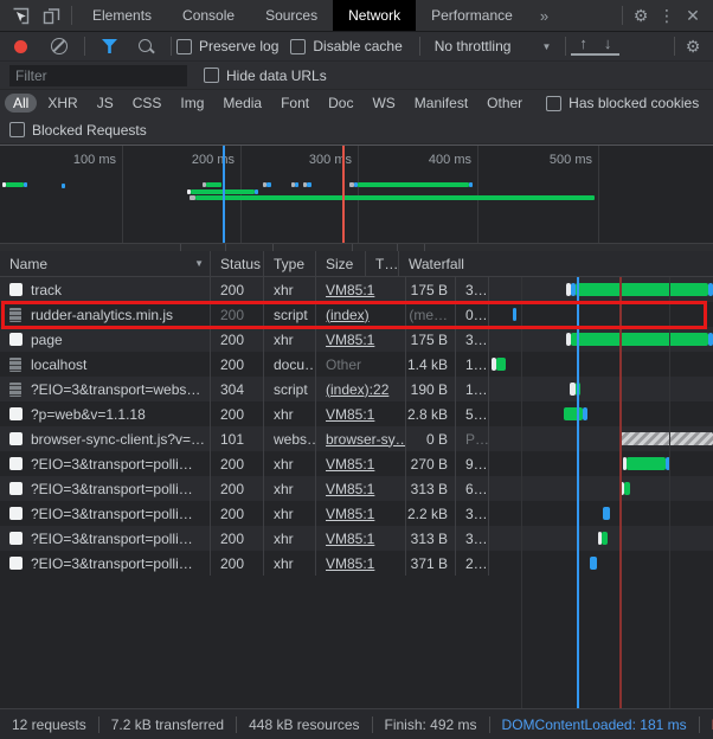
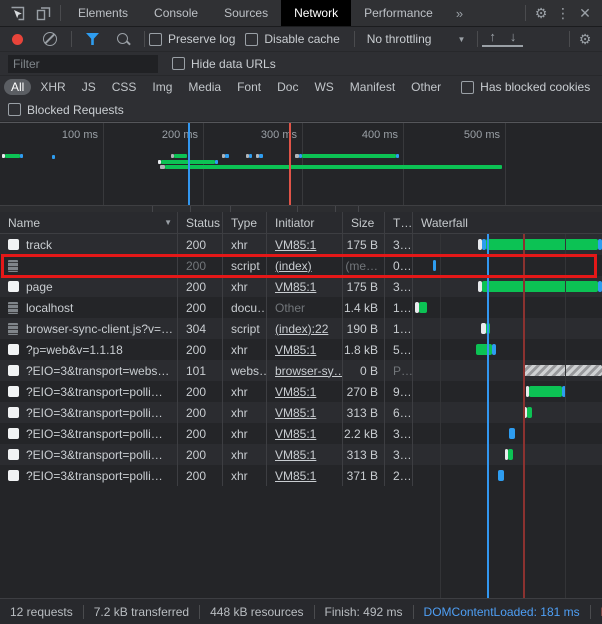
  Elements
  Console
  Sources
  Network
  Performance
  »
  ⚙
  ⋮
  ✕
  Preserve log
  Disable cache
  No throttling
  ▼
  ↑
  ↓
  ⚙
  Filter
  Hide data URLs
  All
  XHR
  JS
  CSS
  Img
  Media
  Font
  Doc
  WS
  Manifest
  Other
  Has blocked cookies
  Blocked Requests
  100 ms
  200s
  300 ms
  400 ms
  500 ms
  Name
  ▼
  Status
  Type
+ Initiator
  Size
  T…
  Waterfall
  track
  200
  xhr
  VM85:1
  175 B
  3…
- rudder-analytics.min.js
  200
  script
  (index)
  (me…
  0…
  page
  200
  xhr
  VM85:1
  175 B
  3…
  localhost
  200
  docu…
  Other
  1.4 kB
  1…
- ?EIO=3&transport=webs…
+ browser-sync-client.js?v=…
  304
  script
  (index):22
  190 B
  1…
  ?p=web&v=1.1.18
  200
  xhr
  VM85:1
- 2.8 kB
+ 1.8 kB
  5…
- browser-sync-client.js?v=…
+ ?EIO=3&transport=webs…
  101
  webs…
  browser-sy…
  0 B
  P…
  ?EIO=3&transport=polli…
  200
  xhr
  VM85:1
  270 B
  9…
  ?EIO=3&transport=polli…
  200
  xhr
  VM85:1
  313 B
  6…
  ?EIO=3&transport=polli…
  200
  xhr
  VM85:1
  2.2 kB
  3…
  ?EIO=3&transport=polli…
  200
  xhr
  VM85:1
  313 B
  3…
  ?EIO=3&transport=polli…
  200
  xhr
  VM85:1
  371 B
  2…
  12 requests
  7.2 kB transferred
  448 kB resources
  Finish: 492 ms
  DOMContentLoaded: 181 ms
